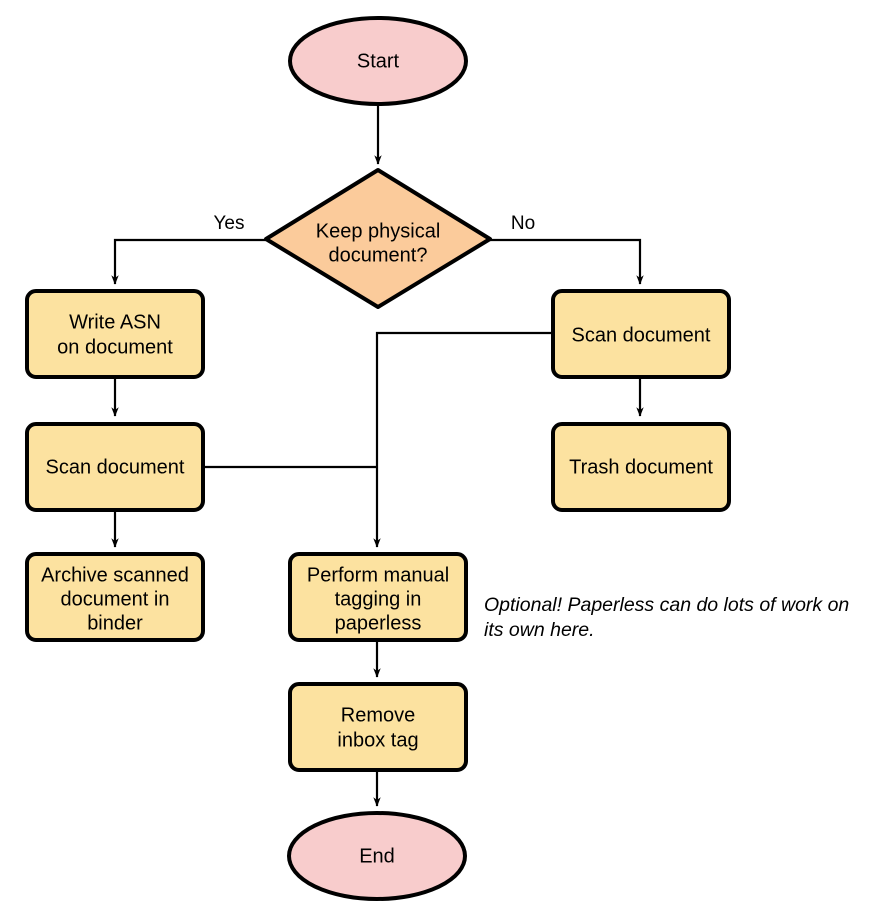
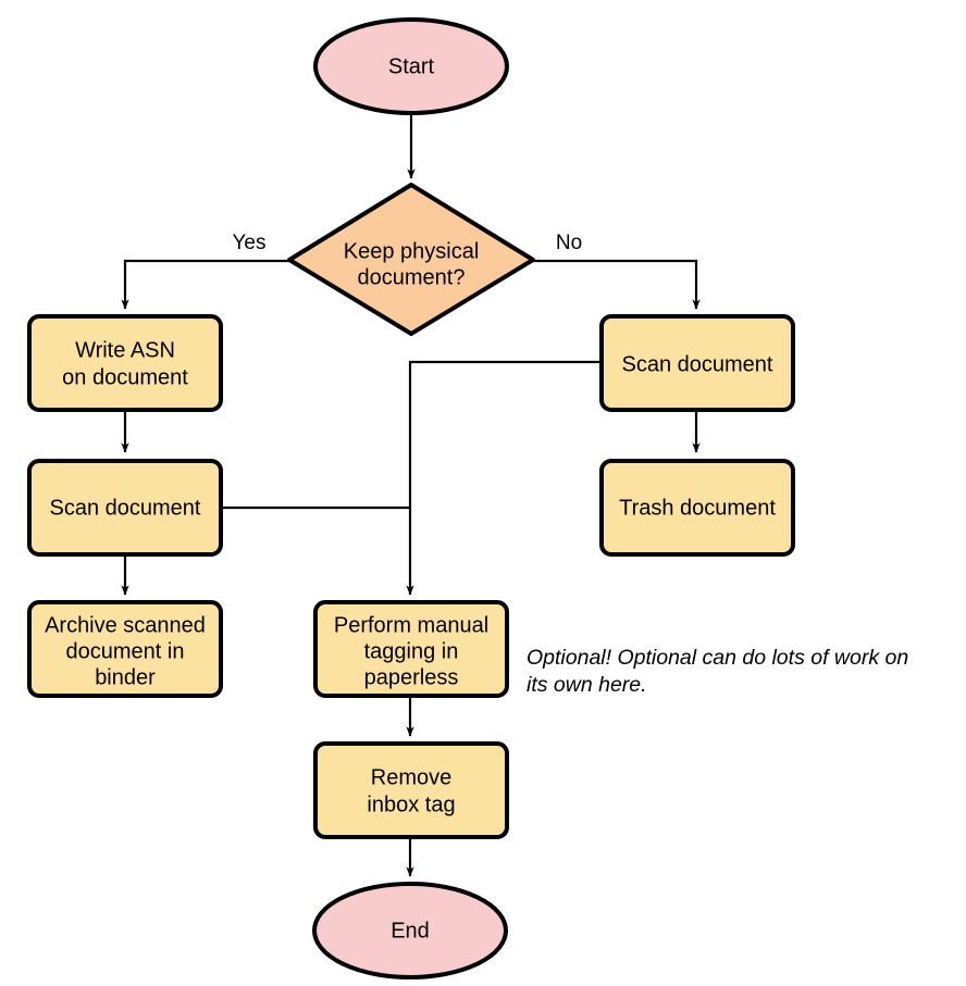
  Yes
  No
  Start
  Keep physical
  document?
  Write ASN
  on document
  Scan document
  Archive scanned
  document in
  binder
  Scan document
  Trash document
  Perform manual
  tagging in
  paperless
  Remove
  inbox tag
  End
- Optional! Paperless can do lots of work on
+ Optional! Optional can do lots of work on
  its own here.
